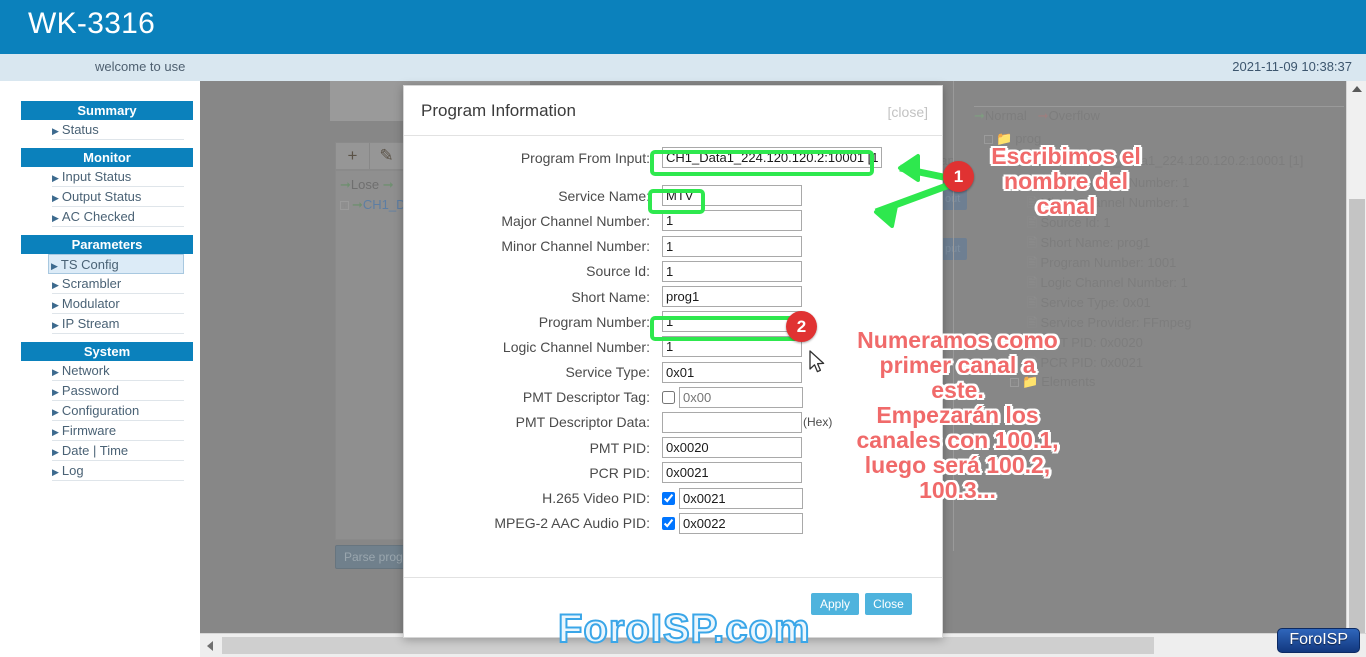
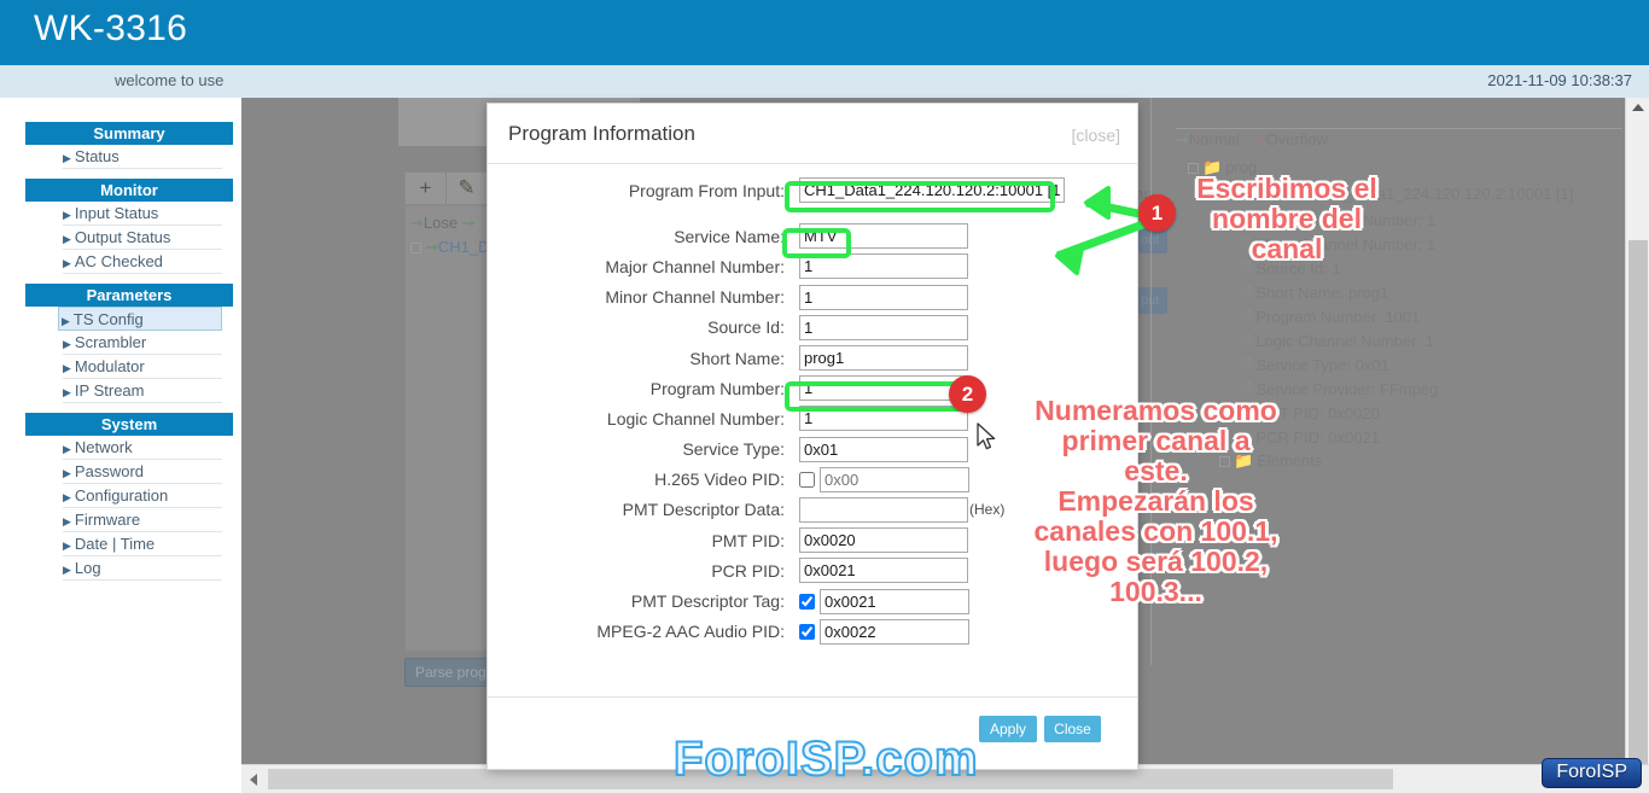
  WK-3316
  welcome to use
  2021-11-09 10:38:37
  Summary
  ▶ Status
  Monitor
  ▶ Input Status
  ▶ Output Status
  ▶ AC Checked
  Parameters
  ▶ TS Config
  ▶ Scrambler
  ▶ Modulator
  ▶ IP Stream
  System
  ▶ Network
  ▶ Password
  ▶ Configuration
  ▶ Firmware
  ▶ Date | Time
  ▶ Log
  +
  ✎
  ➞Lose ➞
  ➞CH1_D
  Parse prog
  out
  put
  📁 prog
  − 1: Service1: CH1_Data1_224.120.120.2:10001 [1]
  🖹 Major Channel Number: 1
  🖹 Minor Channel Number: 1
  Source Id: 1
  🖹 PMT PID: 0x0020
  Program Information
  [close]
  Program From Input:
  CH1_Data1_224.120.120.2:10001 [1
  Service Name:
  MTV
  Major Channel Number:
  1
  Minor Channel Number:
  1
  Source Id:
  1
  Short Name:
  prog1
  Program Number:
  1
  Logic Channel Number:
  1
  Service Type:
  0x01
- PMT Descriptor Tag:
+ H.265 Video PID:
  0x00
  PMT Descriptor Data:
  (Hex)
  PMT PID:
  0x0020
  PCR PID:
  0x0021
- H.265 Video PID:
+ PMT Descriptor Tag:
  0x0021
  MPEG-2 AAC Audio PID:
  0x0022
  Apply
  Close
  ForoISP.com
  ForoISP
  1
  2
  Escribimos el
  nombre del
  canal
  Numeramos como
  primer canal a
  este.
  Empezarán los
  canales con 100.1,
  luego será 100.2,
  100.3...
